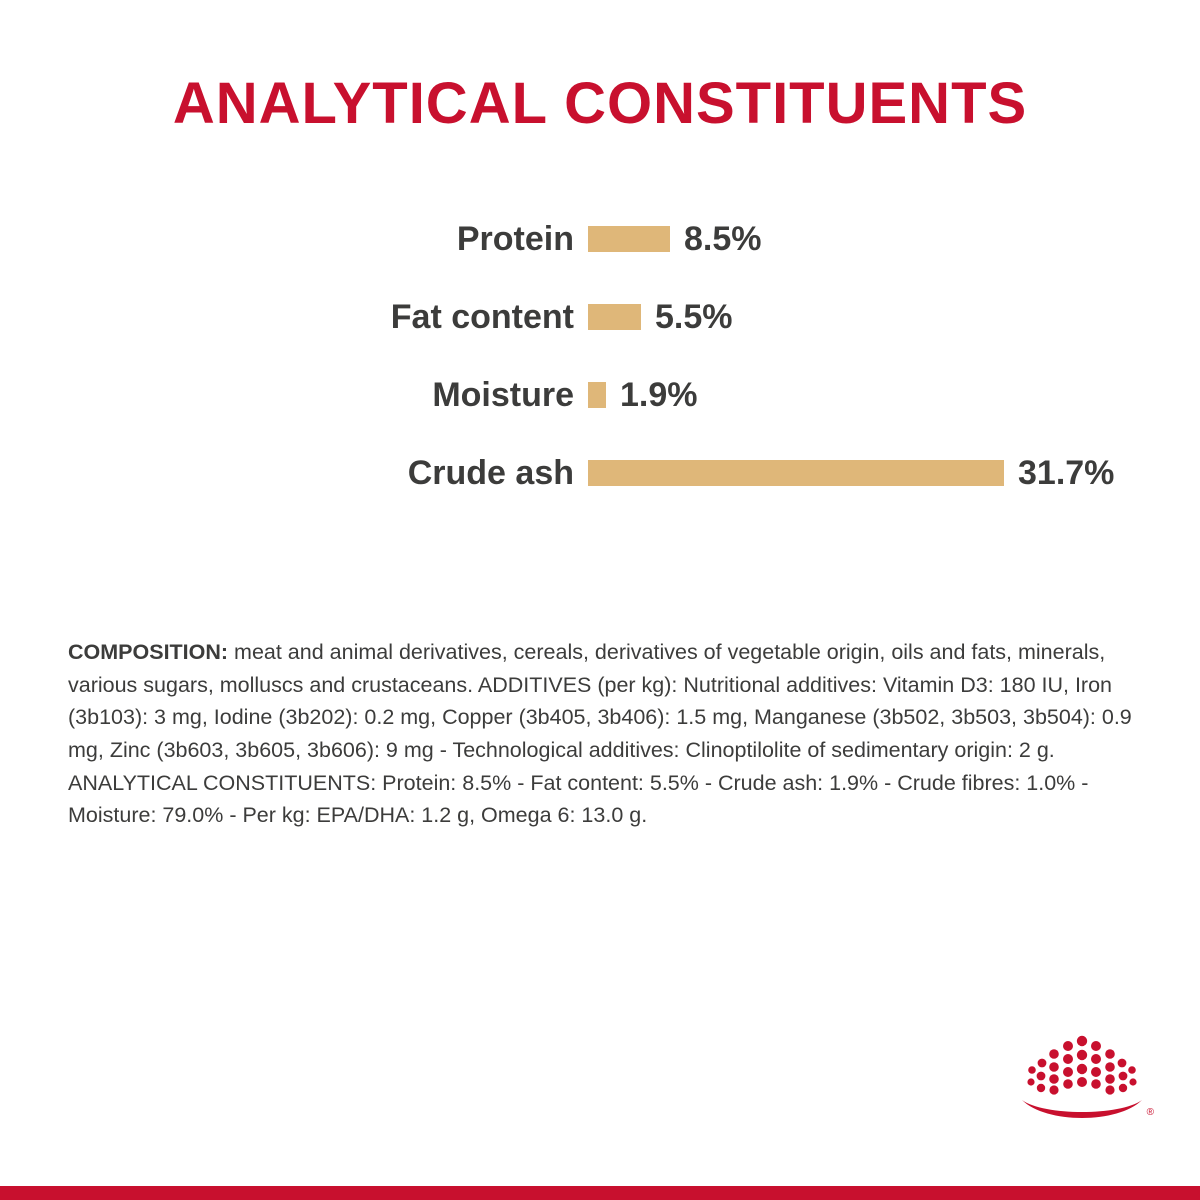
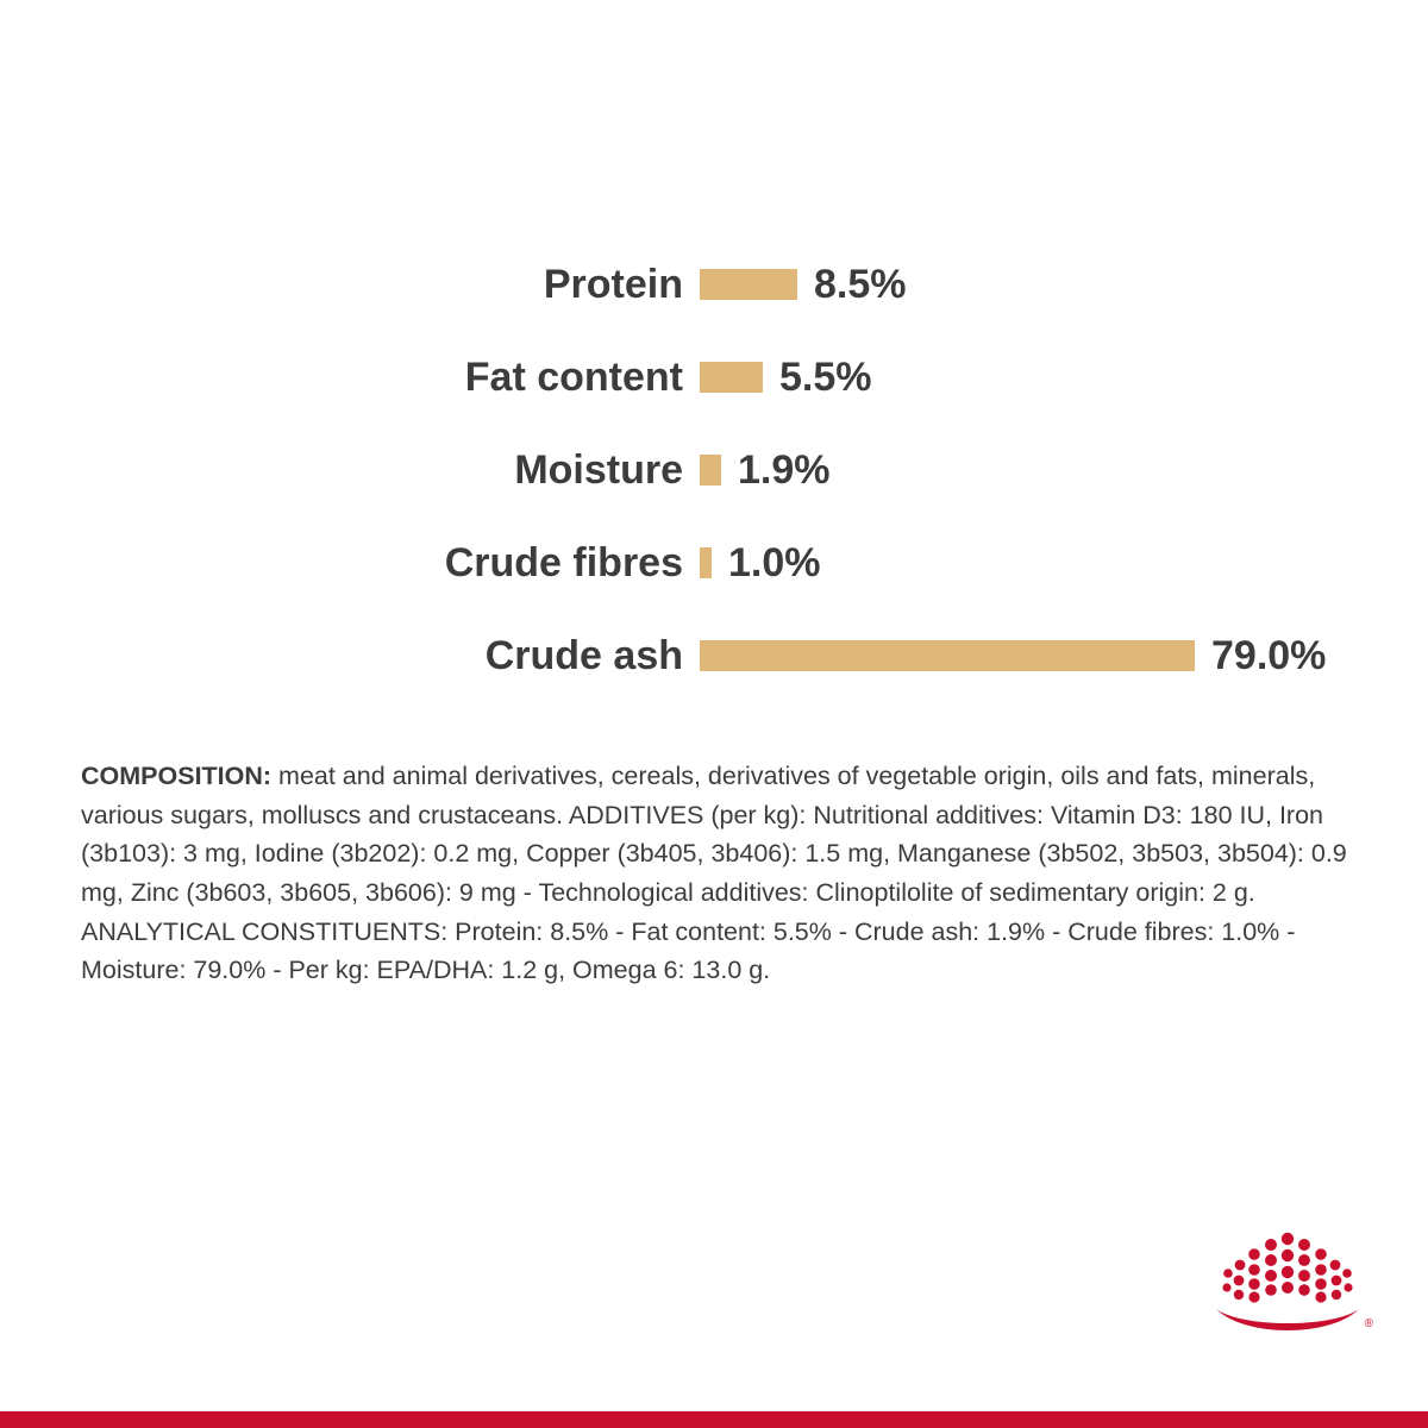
- ANALYTICAL CONSTITUENTS
  Protein
  8.5%
  Fat content
  5.5%
  Moisture
  1.9%
+ Crude fibres
+ 1.0%
  Crude ash
- 31.7%
+ 79.0%
  COMPOSITION: meat and animal derivatives, cereals, derivatives of vegetable origin, oils and fats, minerals, various sugars, molluscs and crustaceans. ADDITIVES (per kg): Nutritional additives: Vitamin D3: 180 IU, Iron (3b103): 3 mg, Iodine (3b202): 0.2 mg, Copper (3b405, 3b406): 1.5 mg, Manganese (3b502, 3b503, 3b504): 0.9 mg, Zinc (3b603, 3b605, 3b606): 9 mg - Technological additives: Clinoptilolite of sedimentary origin: 2 g. ANALYTICAL CONSTITUENTS: Protein: 8.5% - Fat content: 5.5% - Crude ash: 1.9% - Crude fibres: 1.0% - Moisture: 79.0% - Per kg: EPA/DHA: 1.2 g, Omega 6: 13.0 g.
  ®
